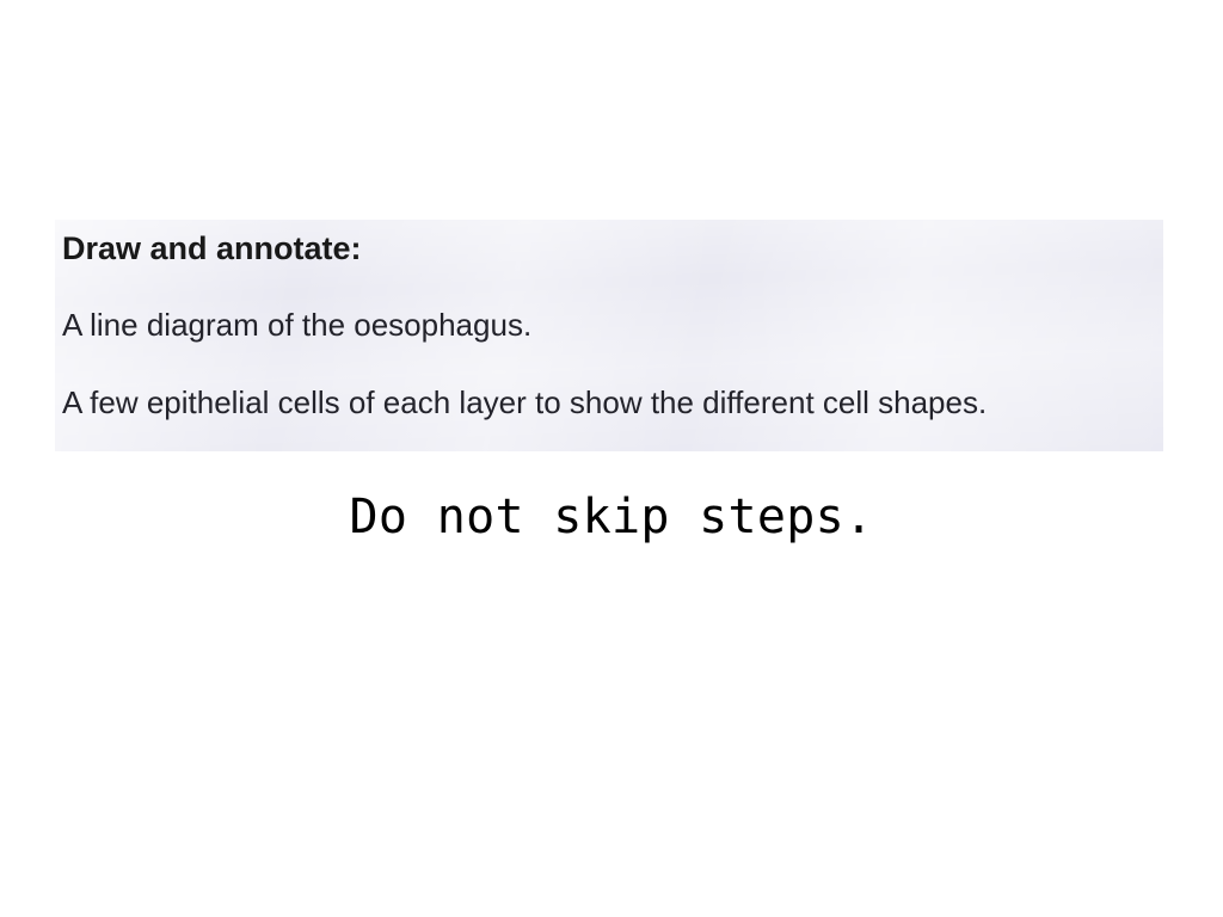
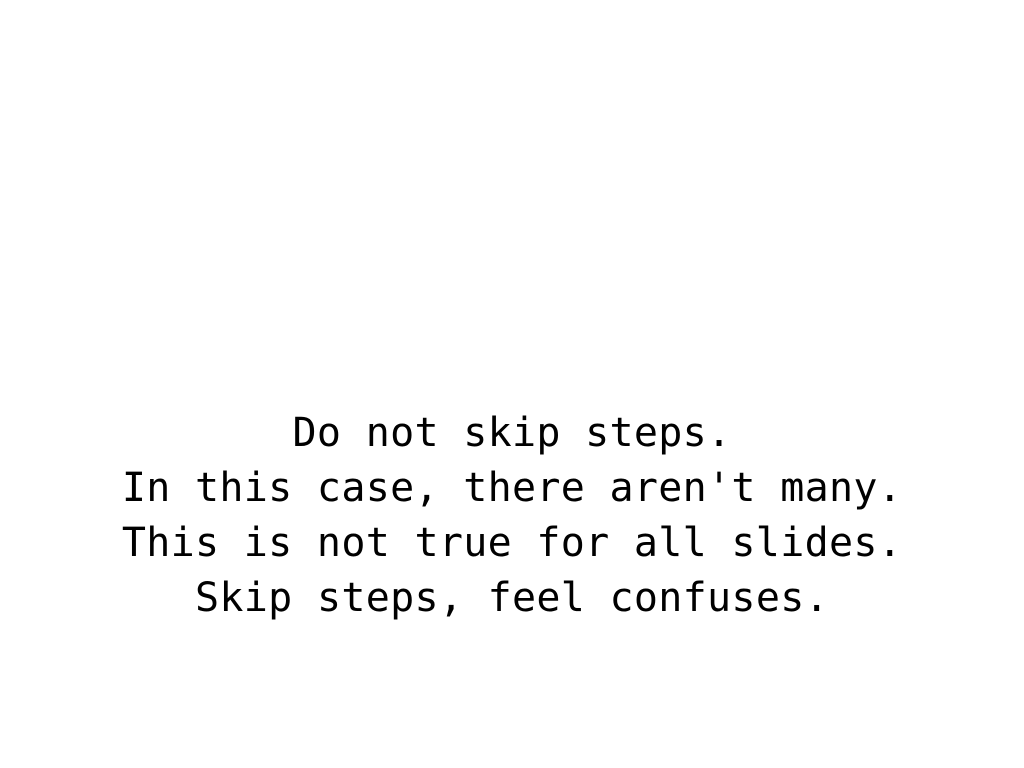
- Draw and annotate:
- A line diagram of the oesophagus.
- A few epithelial cells of each layer to show the different cell shapes.
  Do not skip steps.
+ In this case, there aren't many.
+ This is not true for all slides.
+ Skip steps, feel confuses.
